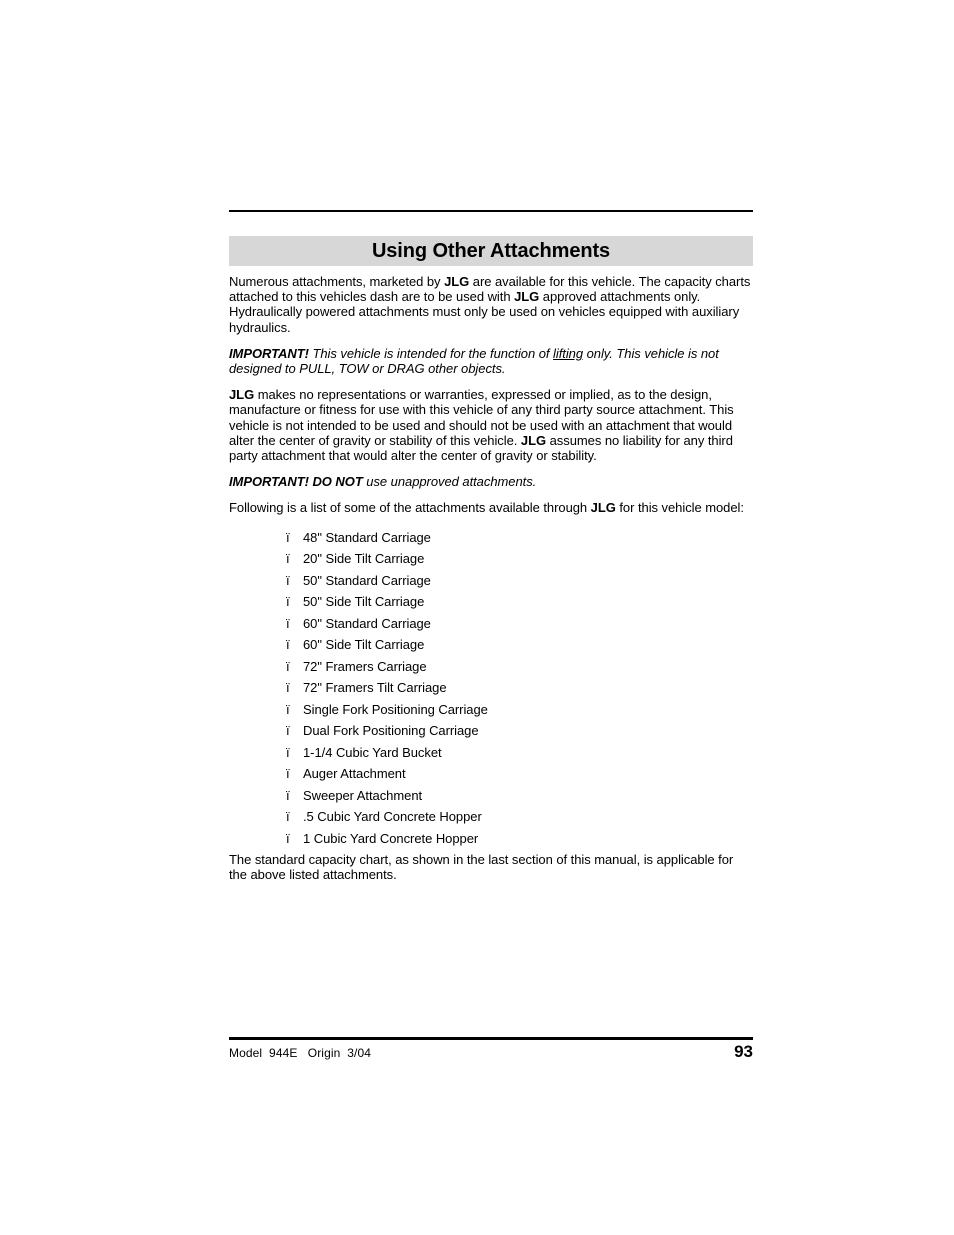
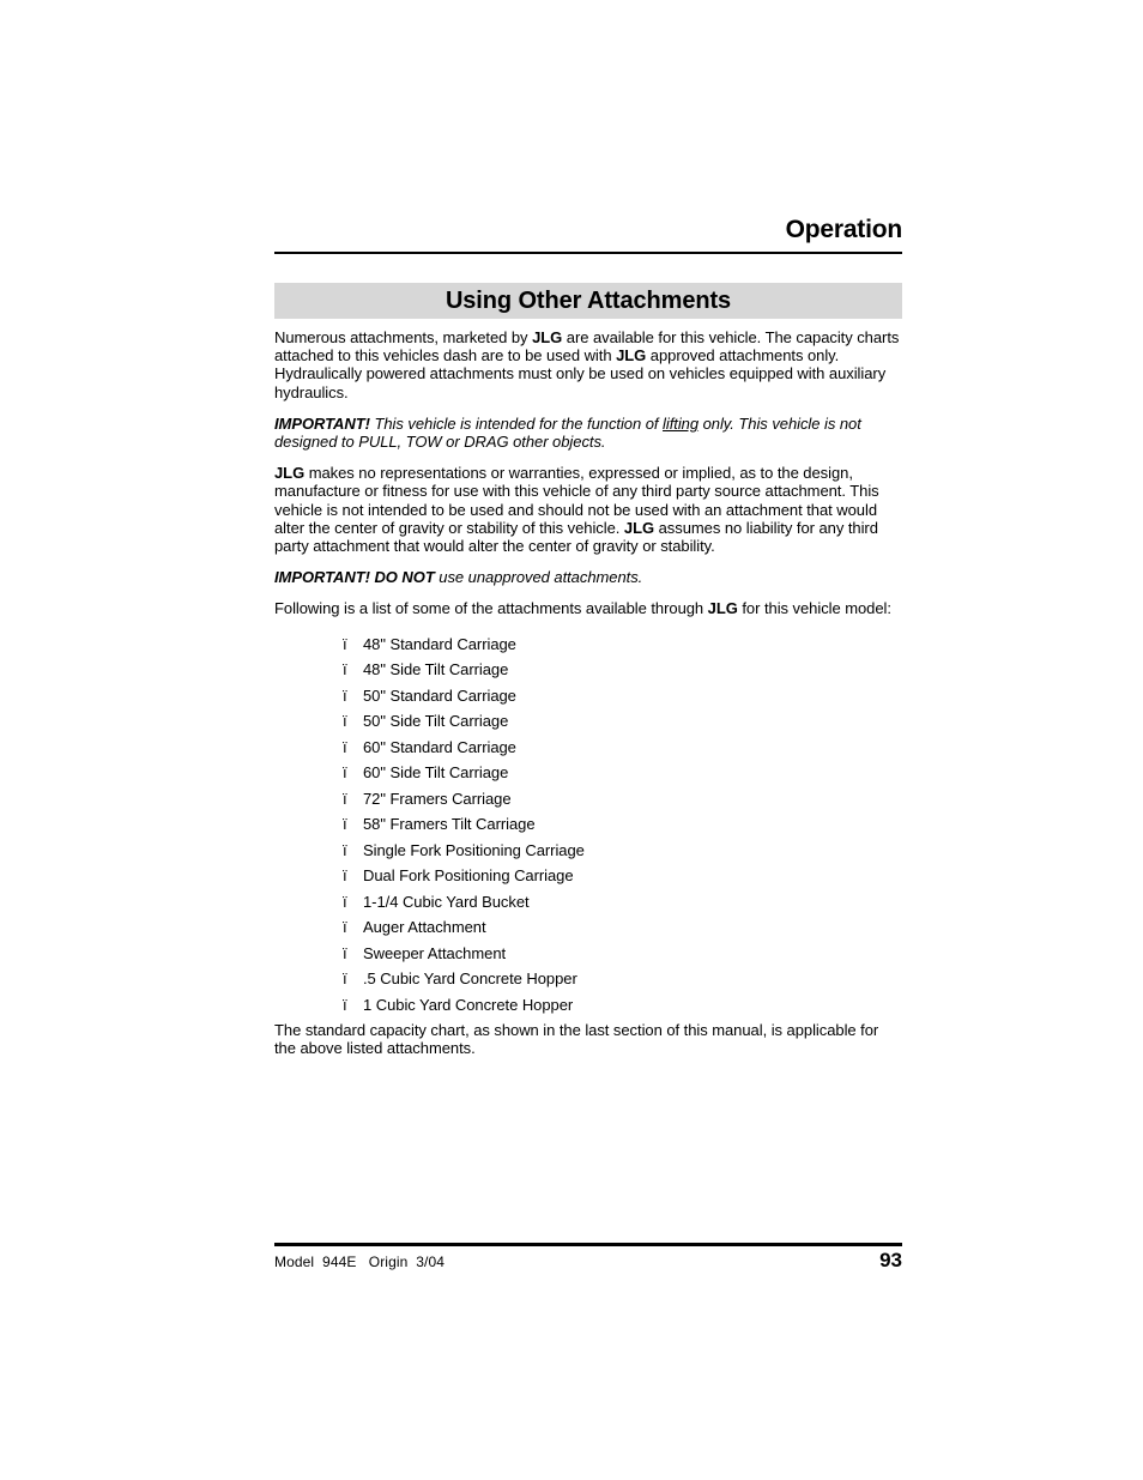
+ Operation
  Using Other Attachments
  Numerous attachments, marketed by JLG are available for this vehicle. The capacity charts attached to this vehicles dash are to be used with JLG approved attachments only. Hydraulically powered attachments must only be used on vehicles equipped with auxiliary hydraulics.
  IMPORTANT! This vehicle is intended for the function of lifting only. This vehicle is not designed to PULL, TOW or DRAG other objects.
  JLG makes no representations or warranties, expressed or implied, as to the design, manufacture or fitness for use with this vehicle of any third party source attachment. This vehicle is not intended to be used and should not be used with an attachment that would alter the center of gravity or stability of this vehicle. JLG assumes no liability for any third party attachment that would alter the center of gravity or stability.
  IMPORTANT! DO NOT use unapproved attachments.
  Following is a list of some of the attachments available through JLG for this vehicle model:
  ï
  48" Standard Carriage
  ï
- 20" Side Tilt Carriage
+ 48" Side Tilt Carriage
  ï
  50" Standard Carriage
  ï
  50" Side Tilt Carriage
  ï
  60" Standard Carriage
  ï
  60" Side Tilt Carriage
  ï
  72" Framers Carriage
  ï
- 72" Framers Tilt Carriage
+ 58" Framers Tilt Carriage
  ï
  Single Fork Positioning Carriage
  ï
  Dual Fork Positioning Carriage
  ï
  1-1/4 Cubic Yard Bucket
  ï
  Auger Attachment
  ï
  Sweeper Attachment
  ï
  .5 Cubic Yard Concrete Hopper
  ï
  1 Cubic Yard Concrete Hopper
  The standard capacity chart, as shown in the last section of this manual, is applicable for the above listed attachments.
  Model 944E Origin 3/04
  93
